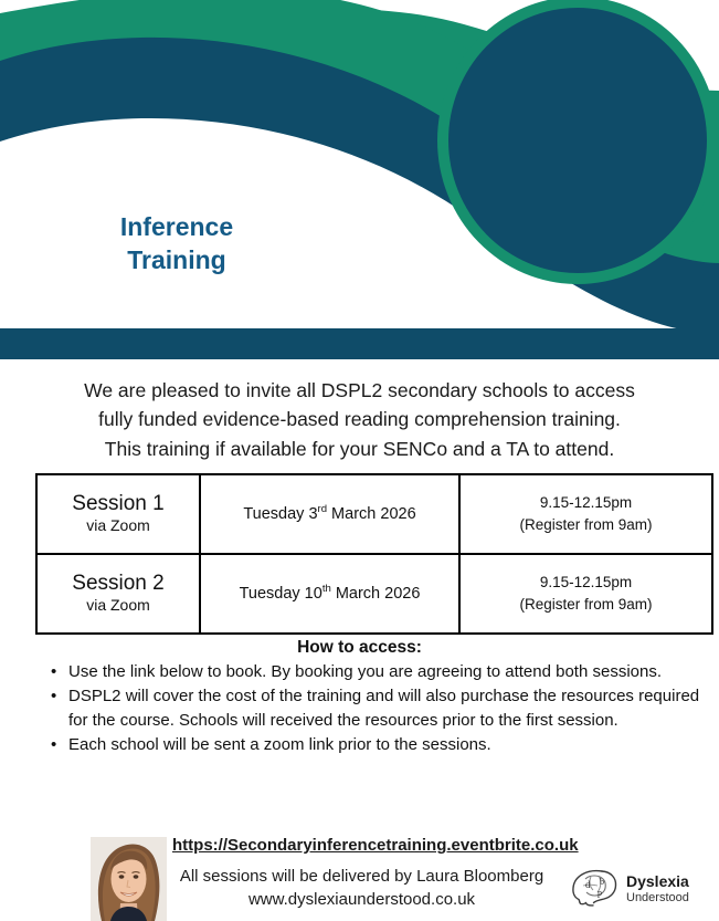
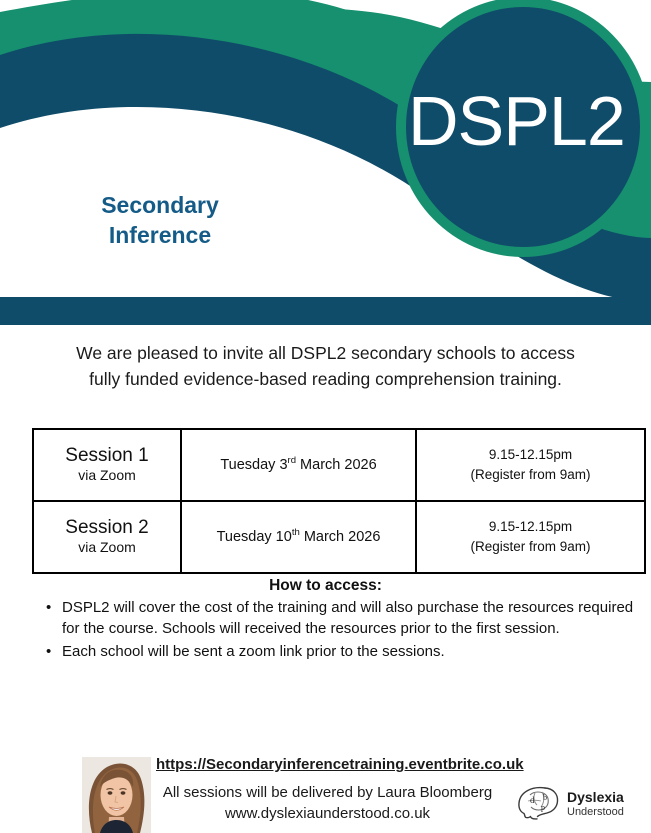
+ DSPL2
+ Secondary
  Inference
- Training
  We are pleased to invite all DSPL2 secondary schools to access
  fully funded evidence-based reading comprehension training.
- This training if available for your SENCo and a TA to attend.
  Session 1 via Zoom	Tuesday 3rd March 2026	9.15-12.15pm (Register from 9am)
  Session 2 via Zoom	Tuesday 10th March 2026	9.15-12.15pm (Register from 9am)
  How to access:
- Use the link below to book. By booking you are agreeing to attend both sessions.
  DSPL2 will cover the cost of the training and will also purchase the resources required for the course. Schools will received the resources prior to the first session.
  Each school will be sent a zoom link prior to the sessions.
  https://Secondaryinferencetraining.eventbrite.co.uk
  All sessions will be delivered by Laura Bloomberg
  www.dyslexiaunderstood.co.uk
  d
  b
  p
  Dyslexia
  Understood
